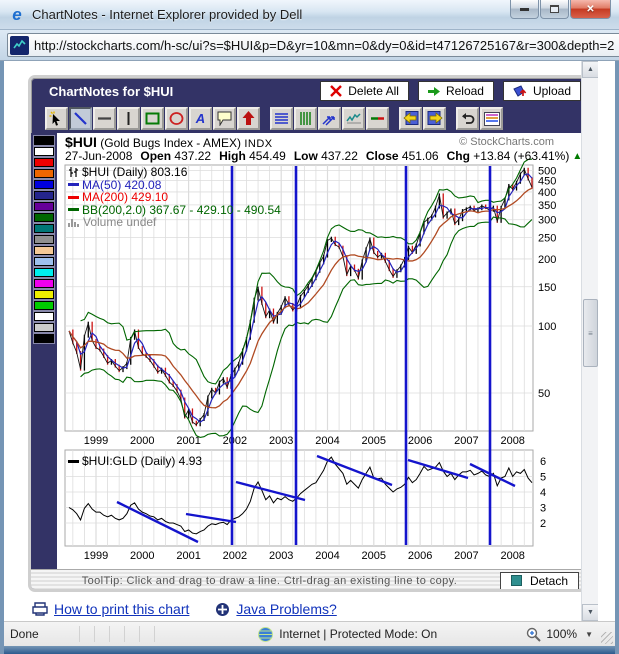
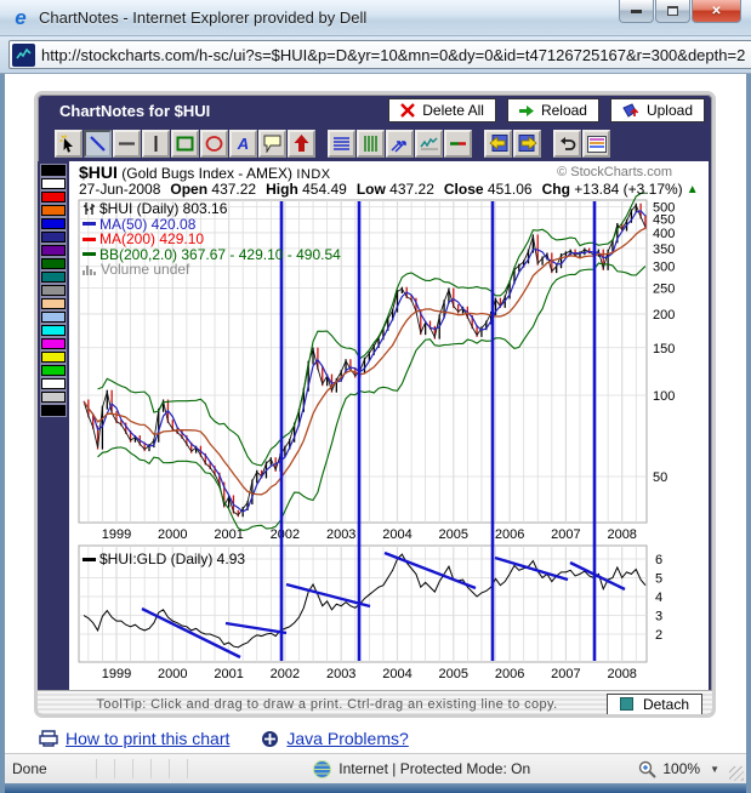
  e
  ChartNotes - Internet Explorer provided by Dell
  ✕
  http://stockcharts.com/h-sc/ui?s=$HUI&p=D&yr=10&mn=0&dy=0&id=t47126725167&r=300&depth=2
  ChartNotes for $HUI
  Delete All
  Reload
  Upload
  A
  500
  450
  400
  350
  300
  250
  200
  150
  100
  50
  6
  5
  4
  3
  2
  1999
  1999
  2000
  2000
  2001
  2001
  202
  2002
  2003
  2003
  2004
  2004
  2005
  2005
  2006
  2006
  2007
  2007
  2008
  2008
  $HUI (Gold Bugs Index - AMEX) INDX
  © StockCharts.com
  27-Jun-2008
  Open
  437.22
  High
  454.49
  Low
  437.22
  Close
  451.06
  Chg
- +13.84 (+63.41%)
+ +13.84 (+3.17%)
  ▲
  $HUI (Daily) 803.16
  MA(50) 420.08
  MA(200) 429.10
  BB(200,2.0) 367.67 - 429.10 - 490.54
  Volume undef
  $HUI:GLD (Daily) 4.93
- ToolTip: Click and drag to draw a line. Ctrl-drag an existing line to copy.
+ ToolTip: Click and drag to draw a print. Ctrl-drag an existing line to copy.
  Detach
  How to print this chart
  Java Problems?
- ≡
  Done
  Internet | Protected Mode: On
  100%
  ▼
